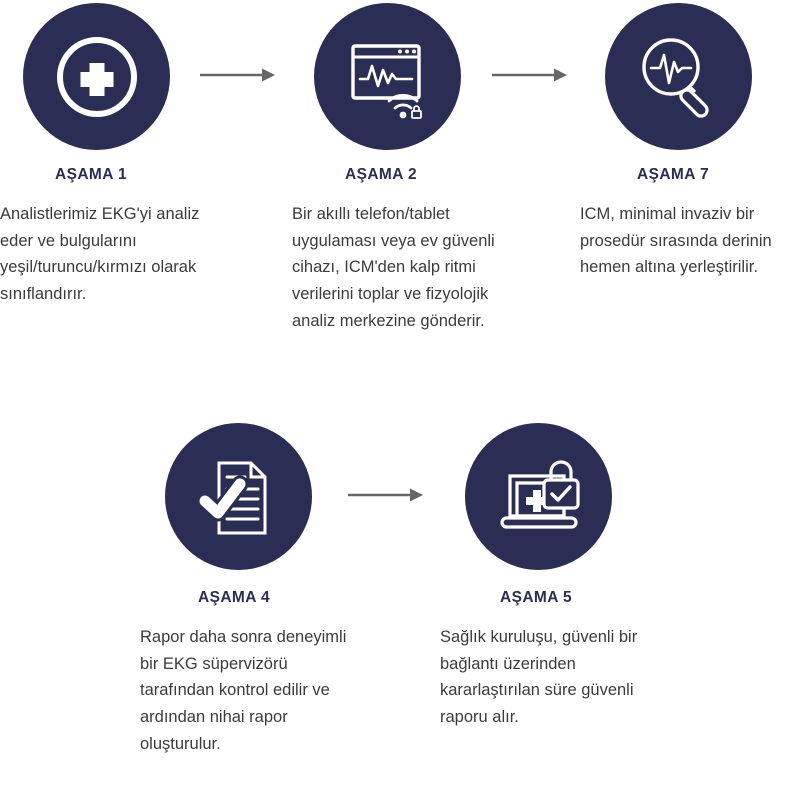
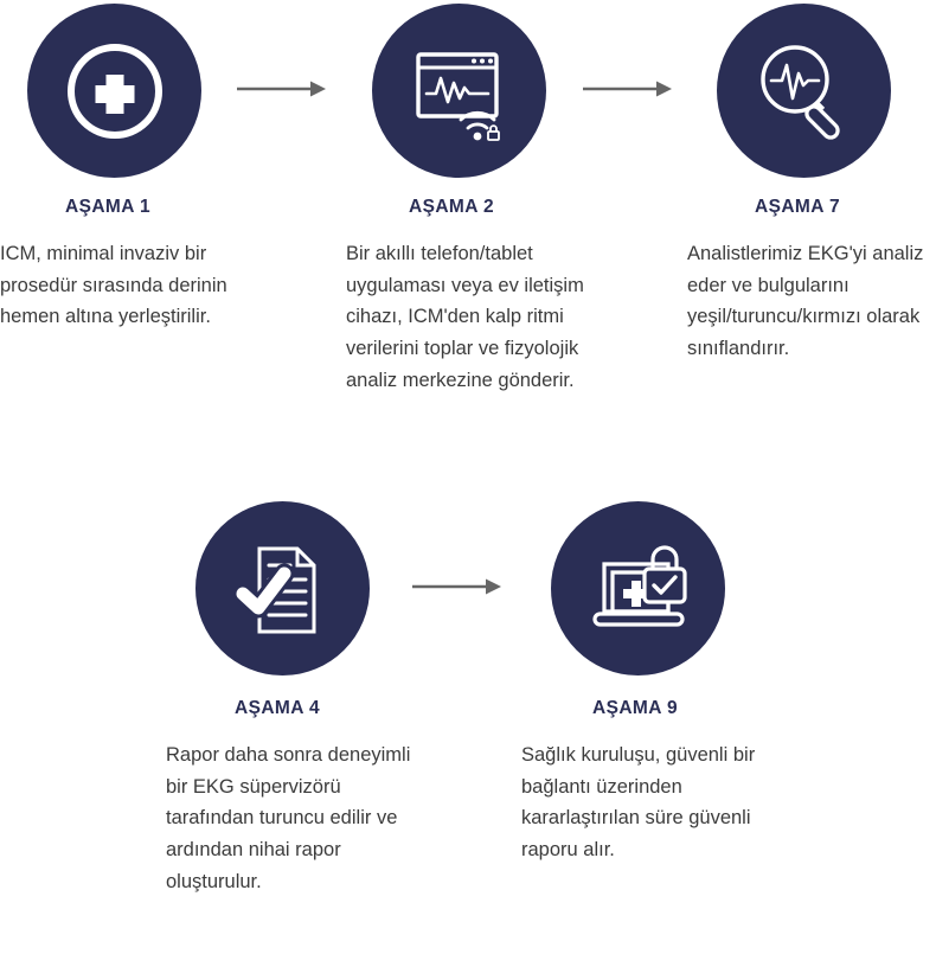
  AŞAMA 1
  AŞAMA 2
  AŞAMA 7
- Analistlerimiz EKG'yi analiz eder ve bulgularını yeşil/turuncu/kırmızı olarak sınıflandırır.
+ ICM, minimal invaziv bir prosedür sırasında derinin hemen altına yerleştirilir.
- Bir akıllı telefon/tablet uygulaması veya ev güvenli cihazı, ICM'den kalp ritmi verilerini toplar ve fizyolojik analiz merkezine gönderir.
+ Bir akıllı telefon/tablet uygulaması veya ev iletişim cihazı, ICM'den kalp ritmi verilerini toplar ve fizyolojik analiz merkezine gönderir.
- ICM, minimal invaziv bir prosedür sırasında derinin hemen altına yerleştirilir.
+ Analistlerimiz EKG'yi analiz eder ve bulgularını yeşil/turuncu/kırmızı olarak sınıflandırır.
  AŞAMA 4
- AŞAMA 5
+ AŞAMA 9
- Rapor daha sonra deneyimli bir EKG süpervizörü tarafından kontrol edilir ve ardından nihai rapor oluşturulur.
+ Rapor daha sonra deneyimli bir EKG süpervizörü tarafından turuncu edilir ve ardından nihai rapor oluşturulur.
  Sağlık kuruluşu, güvenli bir bağlantı üzerinden kararlaştırılan süre güvenli raporu alır.
